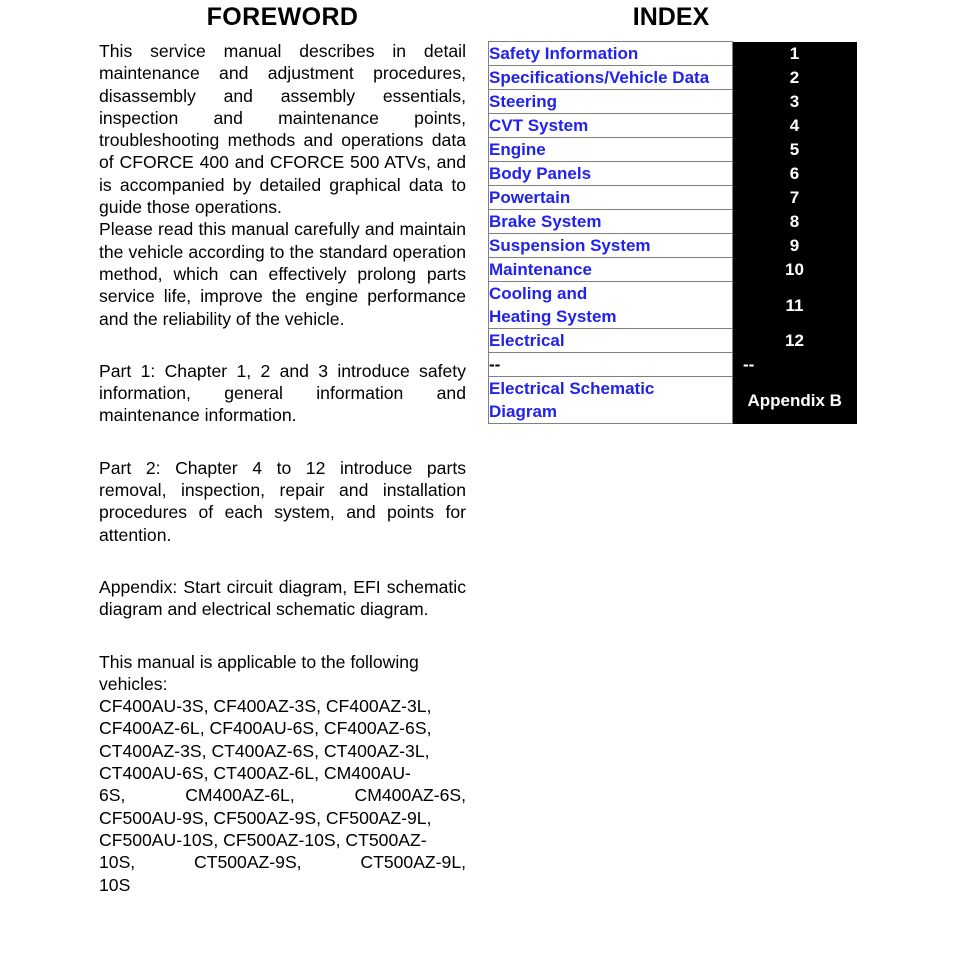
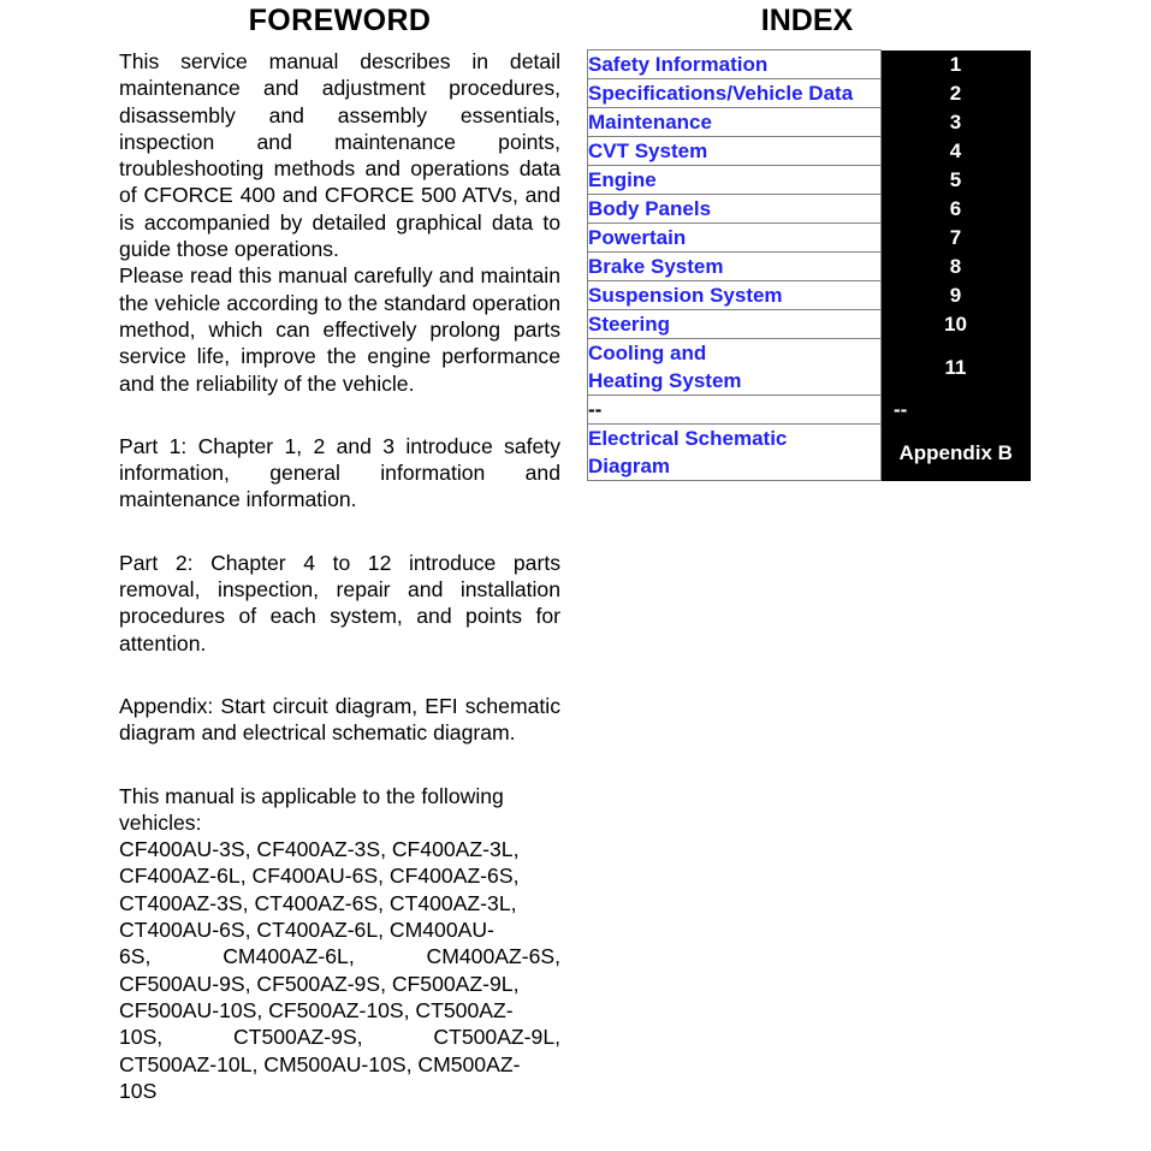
  FOREWORD
  This service manual describes in detail maintenance and adjustment procedures, disassembly and assembly essentials, inspection and maintenance points, troubleshooting methods and operations data of CFORCE 400 and CFORCE 500 ATVs, and is accompanied by detailed graphical data to guide those operations.
  Please read this manual carefully and maintain the vehicle according to the standard operation method, which can effectively prolong parts service life, improve the engine performance and the reliability of the vehicle.
  Part 1: Chapter 1, 2 and 3 introduce safety information, general information and maintenance information.
  Part 2: Chapter 4 to 12 introduce parts removal, inspection, repair and installation procedures of each system, and points for attention.
  Appendix: Start circuit diagram, EFI schematic diagram and electrical schematic diagram.
  This manual is applicable to the following vehicles:
  CF400AU-3S, CF400AZ-3S, CF400AZ-3L,
  CF400AZ-6L, CF400AU-6S, CF400AZ-6S,
  CT400AZ-3S, CT400AZ-6S, CT400AZ-3L,
  CT400AU-6S, CT400AZ-6L, CM400AU-
  6S,
  CM400AZ-6L,
  CM400AZ-6S,
  CF500AU-9S, CF500AZ-9S, CF500AZ-9L,
  CF500AU-10S, CF500AZ-10S, CT500AZ-
  10S,
  CT500AZ-9S,
  CT500AZ-9L,
+ CT500AZ-10L, CM500AU-10S, CM500AZ-
  10S
  INDEX
  Safety Information	1
  Specifications/Vehicle Data	2
- Steering	3
+ Maintenance	3
  CVT System	4
  Engine	5
  Body Panels	6
  Powertain	7
  Brake System	8
  Suspension System	9
- Maintenance	10
+ Steering	10
  Cooling and Heating System	11
- Electrical	12
  --	--
  Electrical Schematic Diagram	Appendix B
